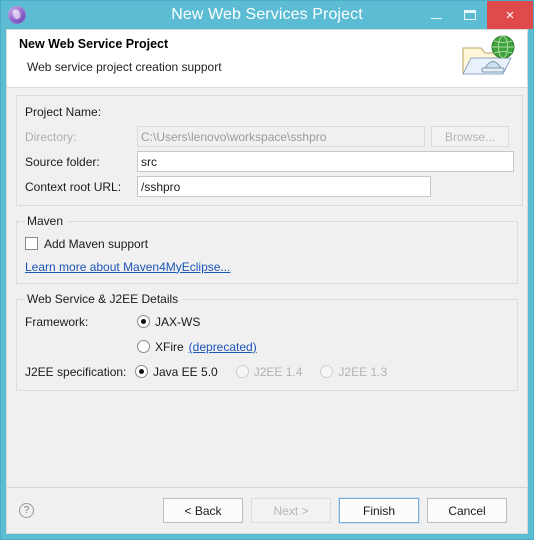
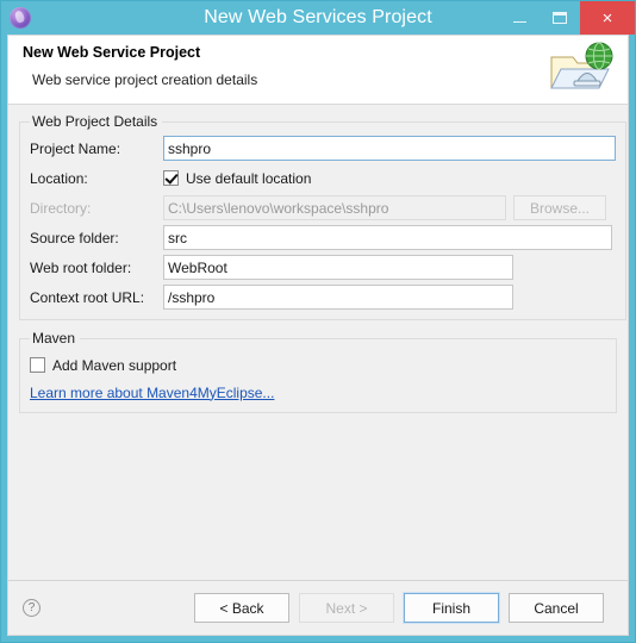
  New Web Services Project
  ×
  New Web Service Project
- Web service project creation support
+ Web service project creation details
+ Web Project Details
  Project Name:
+ sshpro
+ Location:
+ Use default location
  Directory:
  C:\Users\lenovo\workspace\sshpro
  Browse...
  Source folder:
  src
+ Web root folder:
+ WebRoot
  Context root URL:
  /sshpro
  Maven
  Add Maven support
  Learn more about Maven4MyEclipse...
- Web Service & J2EE Details
- Framework:
- JAX-WS
- XFire
- (deprecated)
- J2EE specification:
- Java EE 5.0
- J2EE 1.4
- J2EE 1.3
  ?
  < Back
  Next >
  Finish
  Cancel
